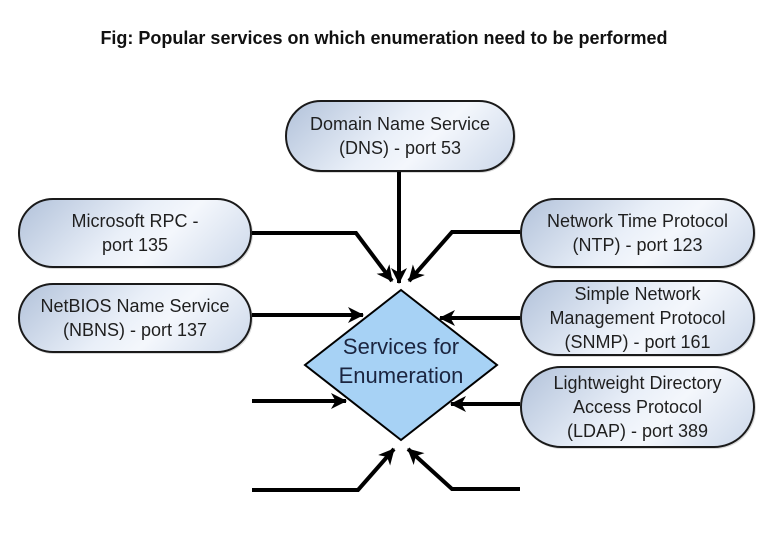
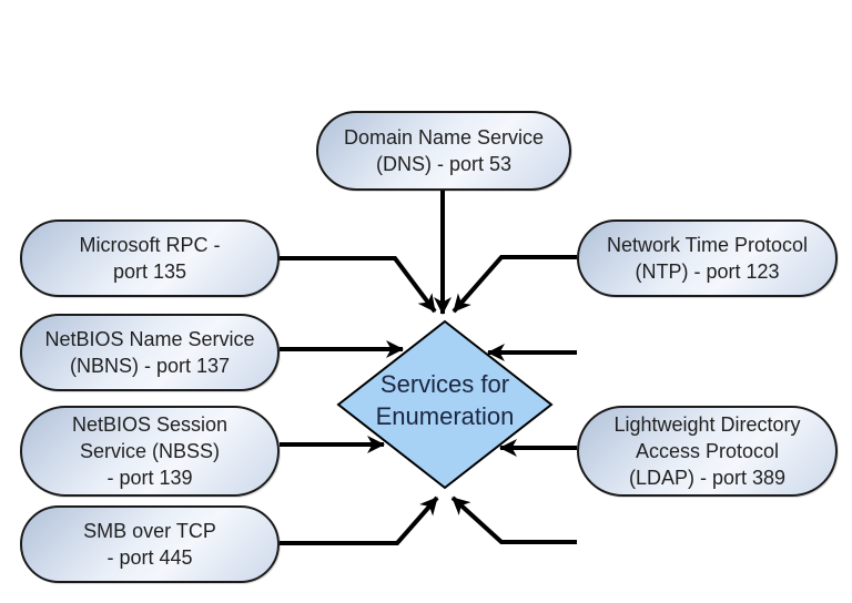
- Fig: Popular services on which enumeration need to be performed
  Services for
  Enumeration
  Domain Name Service
  (DNS) - port 53
  Microsoft RPC -
  port 135
  NetBIOS Name Service
  (NBNS) - port 137
+ NetBIOS Session
+ Service (NBSS)
+ - port 139
+ SMB over TCP
+ - port 445
  Network Time Protocol
  (NTP) - port 123
- Simple Network
- Management Protocol
- (SNMP) - port 161
  Lightweight Directory
  Access Protocol
  (LDAP) - port 389
